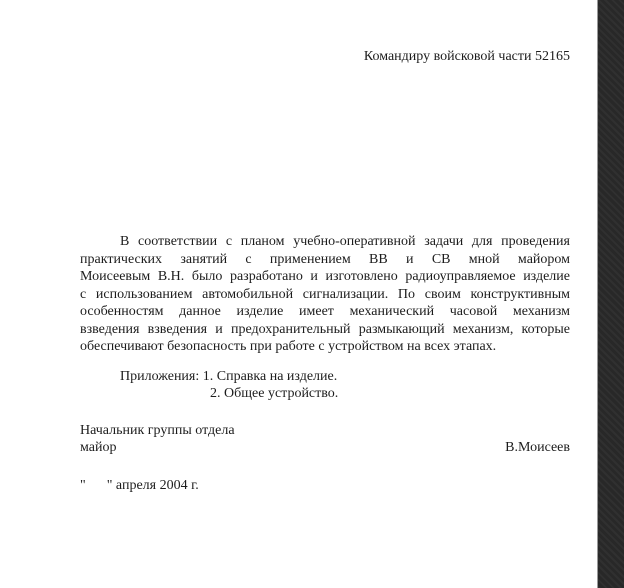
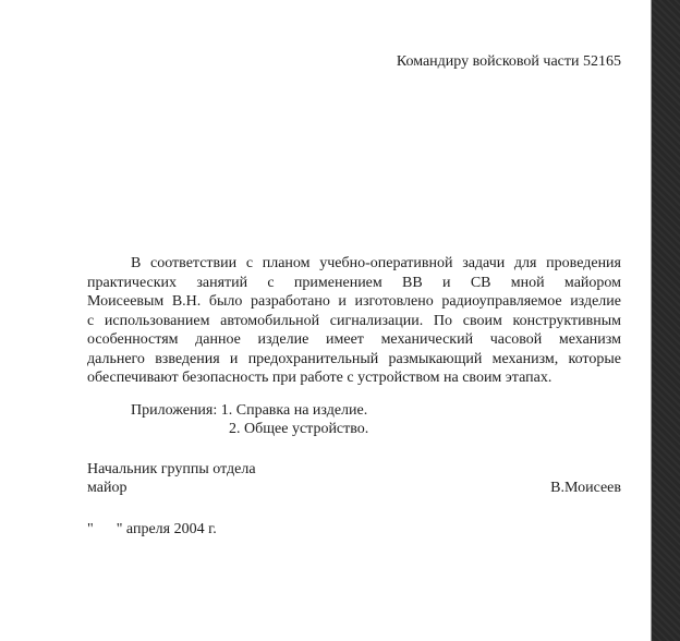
  Командиру войсковой части 52165
  В соответствии с планом учебно-оперативной задачи для проведения
  практических занятий с применением ВВ и СВ мной майором
  Моисеевым В.Н. было разработано и изготовлено радиоуправляемое изделие
  с использованием автомобильной сигнализации. По своим конструктивным
  особенностям данное изделие имеет механический часовой механизм
- взведения взведения и предохранительный размыкающий механизм, которые
+ дальнего взведения и предохранительный размыкающий механизм, которые
- обеспечивают безопасность при работе с устройством на всех этапах.
+ обеспечивают безопасность при работе с устройством на своим этапах.
  Приложения: 1. Справка на изделие.
  2. Общее устройство.
  Начальник группы отдела
  майор
  В.Моисеев
  " " апреля 2004 г.
